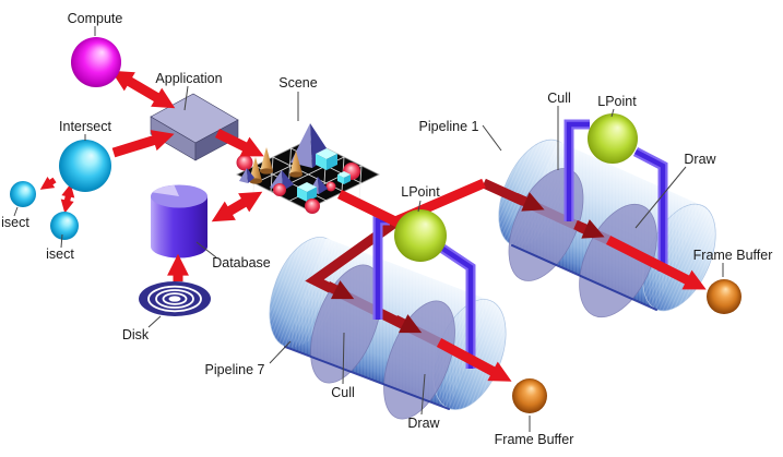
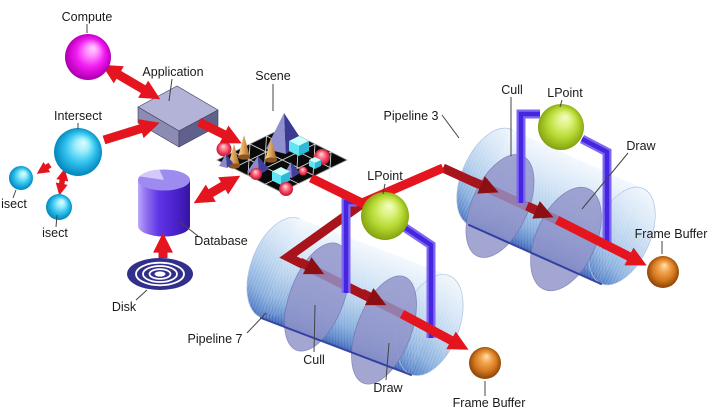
  Compute
  Application
  Intersect
  Scene
  isect
  isect
  Database
  Disk
  LPoint
  LPoint
  Cull
  Draw
- Pipeline 1
+ Pipeline 3
  Pipeline 7
  Cull
  Draw
  Frame Buffer
  Frame Buffer
